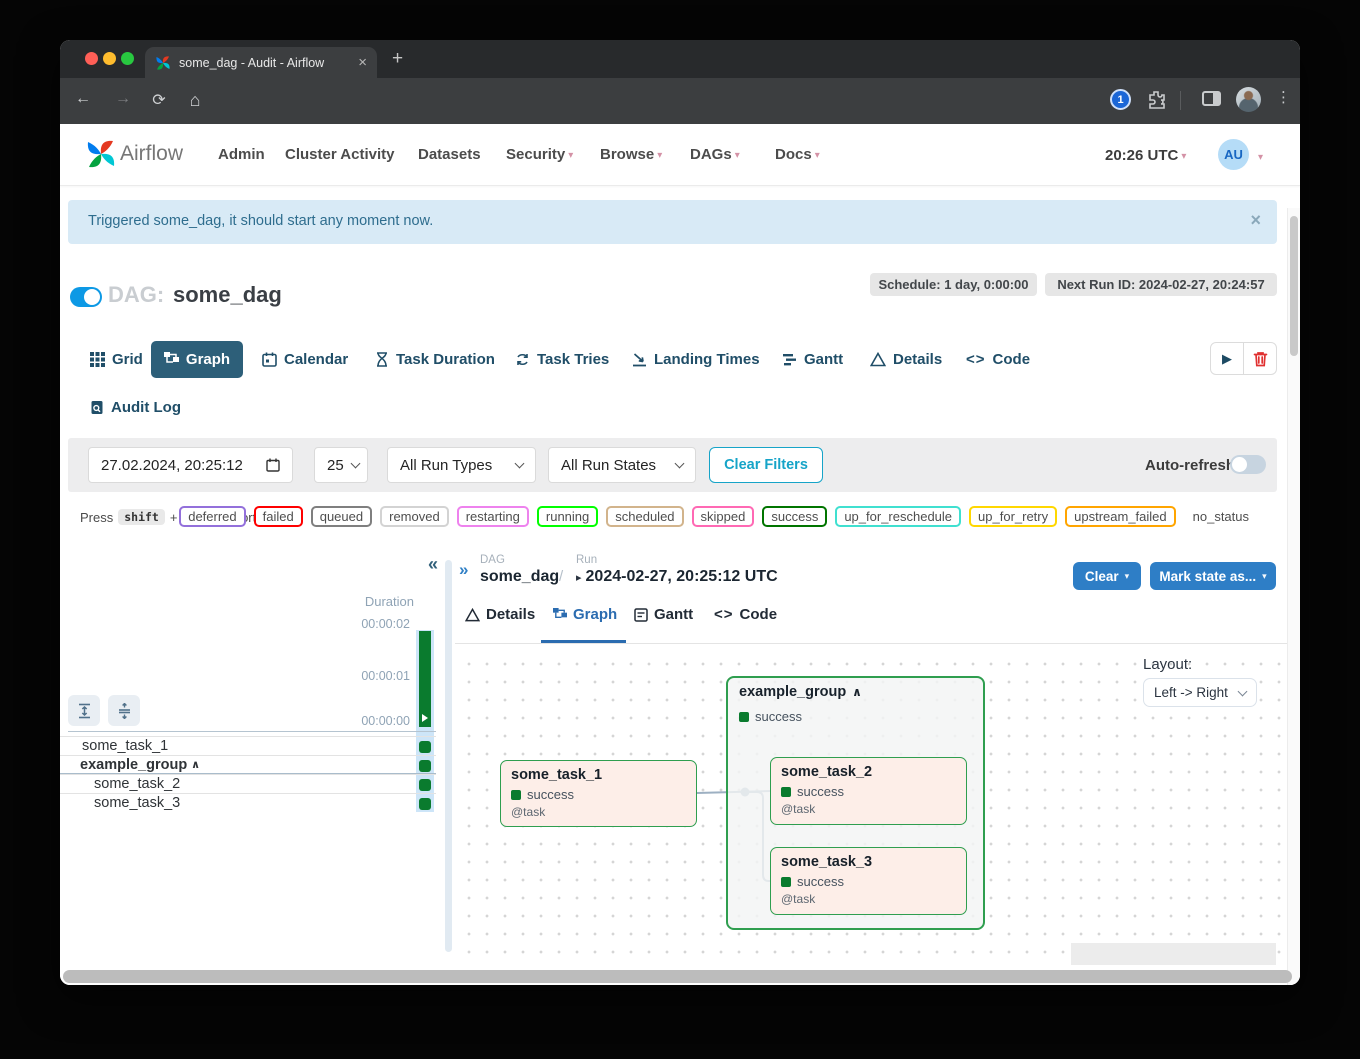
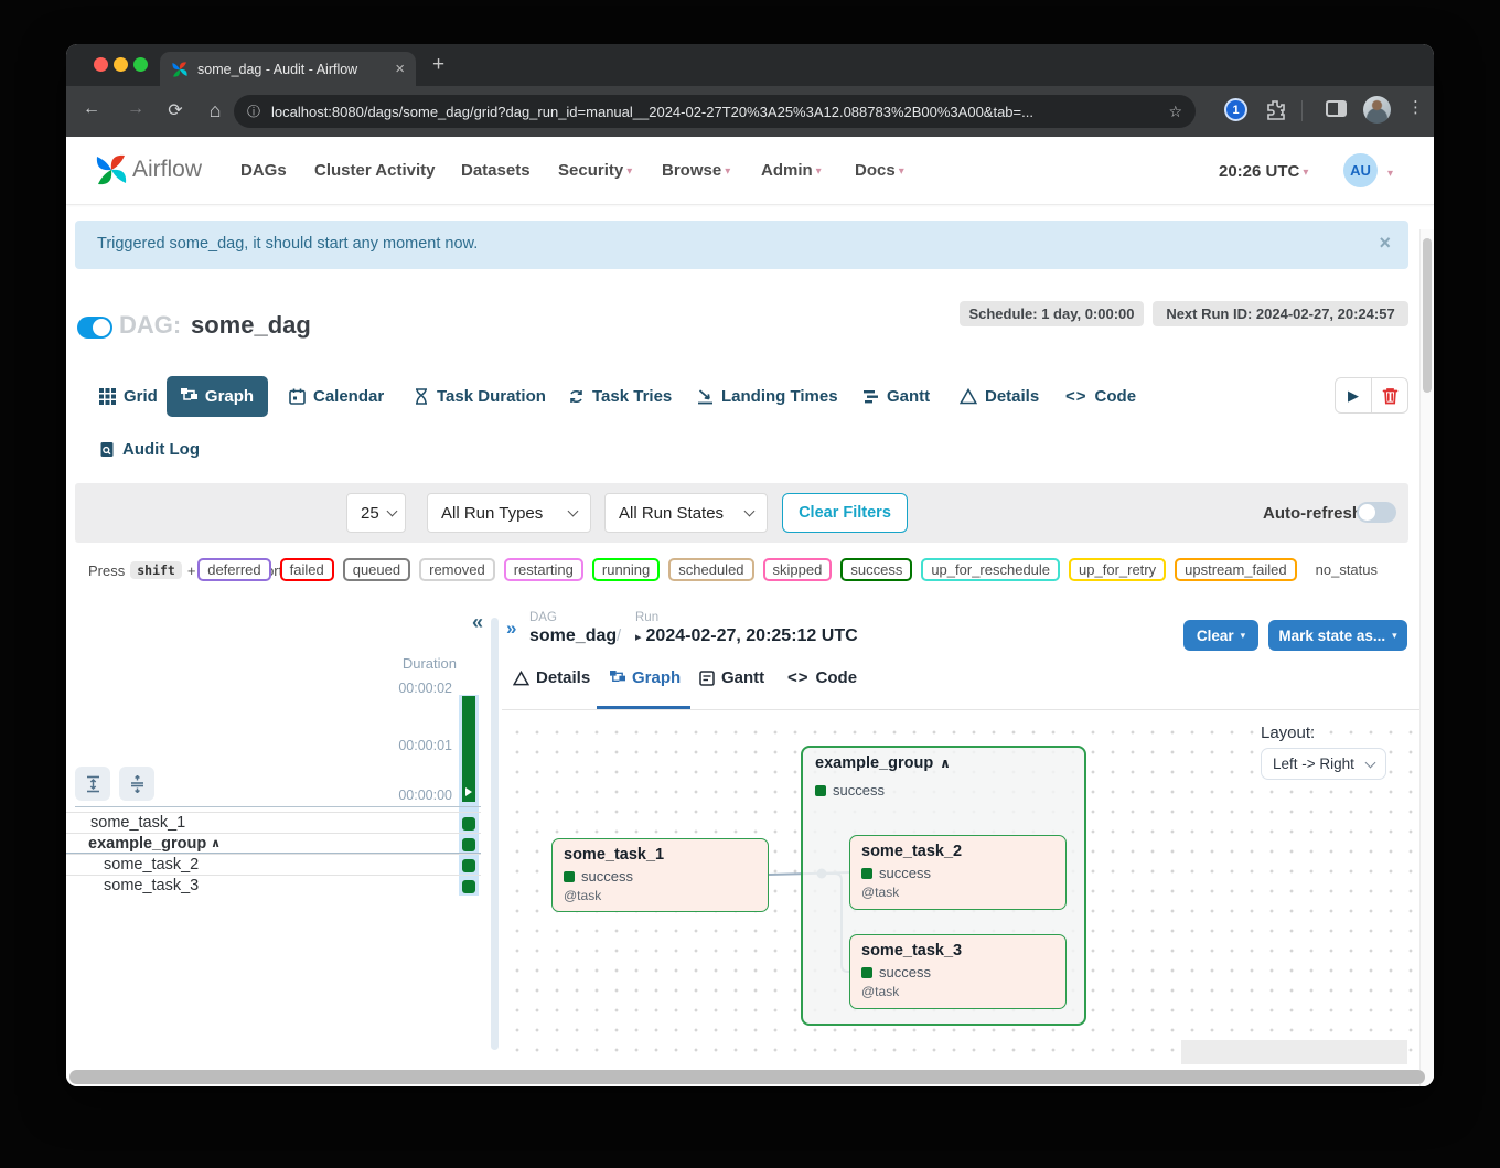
  some_dag - Audit - Airflow
  ×
  +
  ←
  →
  ⟳
  ⌂
+ ⓘ
+ localhost:8080/dags/some_dag/grid?dag_run_id=manual__2024-02-27T20%3A25%3A12.088783%2B00%3A00&tab=...
+ ☆
  1
  ⋮
  Airflow
- Admin
+ DAGs
  Cluster Activity
  Datasets
  Security ▾
  Browse ▾
- DAGs ▾
+ Admin ▾
  Docs ▾
  20:26 UTC ▾
  AU
  ▾
  Triggered some_dag, it should start any moment now.
  ×
  DAG:
  some_dag
  Schedule: 1 day, 0:00:00
  Next Run ID: 2024-02-27, 20:24:57
  Grid
  Graph
  Calendar
  Task Duration
  Task Tries
  Landing Times
  Gantt
  Details
  <>
  Code
  Audit Log
  ▶
- 27.02.2024, 20:25:12
  25
  All Run Types
  All Run States
  Clear Filters
  Auto-refres
  Press
  shift
  +
  deferred
  failed
  queued
  removed
  restarting
  running
  scheduled
  skipped
  success
  up_for_reschedule
  up_for_retry
  upstream_failed
  no_status
  «
  Duration
  00:00:02
  00:00:01
  00:00:00
  some_task_1
  example_group
  ∧
  some_task_2
  some_task_3
  »
  DAG
  some_dag
  /
  Run
  ▸ 2024-02-27, 20:25:12 UTC
  Clear
  ▾
  Mark state as...
  ▾
  Details
  Graph
  Gantt
  <>
  Code
  Layout:
  Left -> Right
  example_group
  ∧
  success
  some_task_1
  success
  @task
  some_task_2
  success
  @task
  some_task_3
  success
  @task
